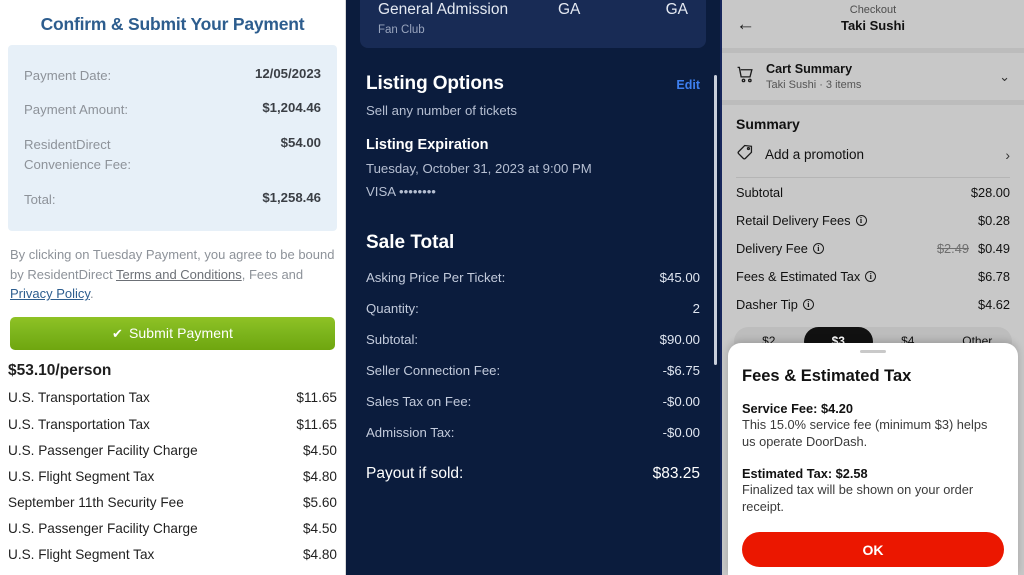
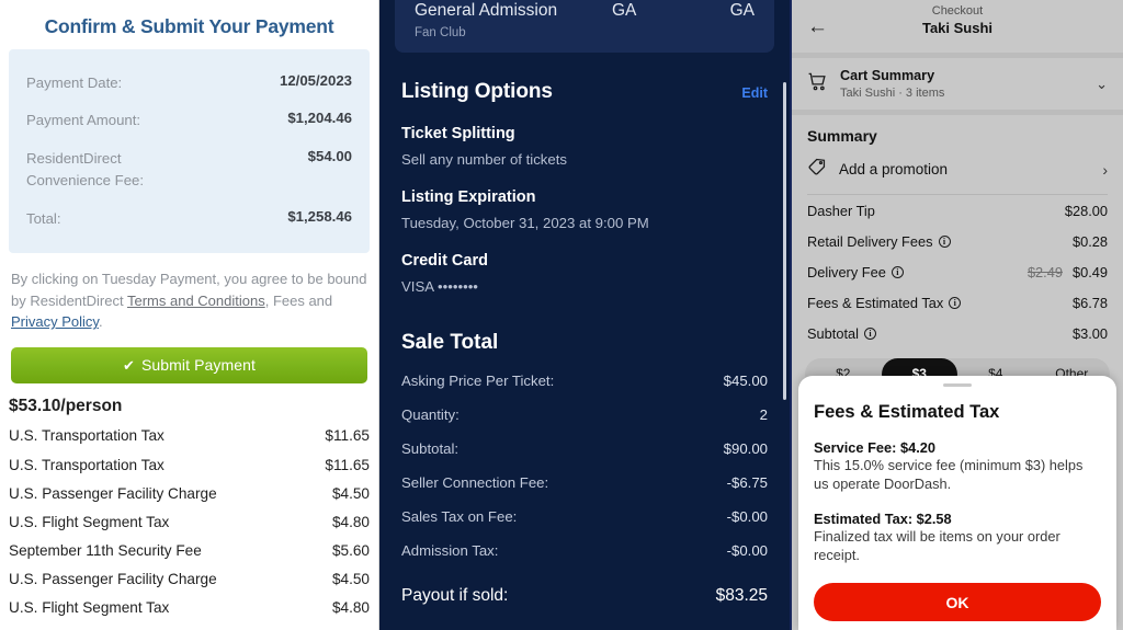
  Confirm & Submit Your Payment
  Payment Date:
  12/05/2023
  Payment Amount:
  $1,204.46
  ResidentDirect Convenience Fee:
  $54.00
  Total:
  $1,258.46
  By clicking on Tuesday Payment, you agree to be bound by ResidentDirect Terms and Conditions, Fees and Privacy Policy.
  ✔ Submit Payment
  $53.10/person
  U.S. Transportation Tax
  $11.65
  U.S. Transportation Tax
  $11.65
  U.S. Passenger Facility Charge
  $4.50
  U.S. Flight Segment Tax
  $4.80
  September 11th Security Fee
  $5.60
  U.S. Passenger Facility Charge
  $4.50
  U.S. Flight Segment Tax
  $4.80
  General Admission
  GA
  GA
  Fan Club
  Listing Options
  Edit
+ Ticket Splitting
  Sell any number of tickets
  Listing Expiration
  Tuesday, October 31, 2023 at 9:00 PM
+ Credit Card
  VISA ••••••••
  Sale Total
  Asking Price Per Ticket:
  $45.00
  Quantity:
  2
  Subtotal:
  $90.00
  Seller Connection Fee:
  -$6.75
  Sales Tax on Fee:
  -$0.00
  Admission Tax:
  -$0.00
  Payout if sold:
  $83.25
  ←
  Checkout
  Taki Sushi
  Cart Summary
  Taki Sushi · 3 items
  ⌄
  Summary
  Add a promotion
  ›
- Subtotal
+ Dasher Tip
  $28.00
  Retail Delivery Fees
  i
  $0.28
  Delivery Fee
  i
  $2.49
  $0.49
  Fees & Estimated Tax
  i
  $6.78
- Dasher Tip
+ Subtotal
  i
- $4.62
+ $3.00
  $2
  $3
  $4
  Other
  Fees & Estimated Tax
  Service Fee: $4.20
  This 15.0% service fee (minimum $3) helps us operate DoorDash.
  Estimated Tax: $2.58
- Finalized tax will be shown on your order receipt.
+ Finalized tax will be items on your order receipt.
  OK
